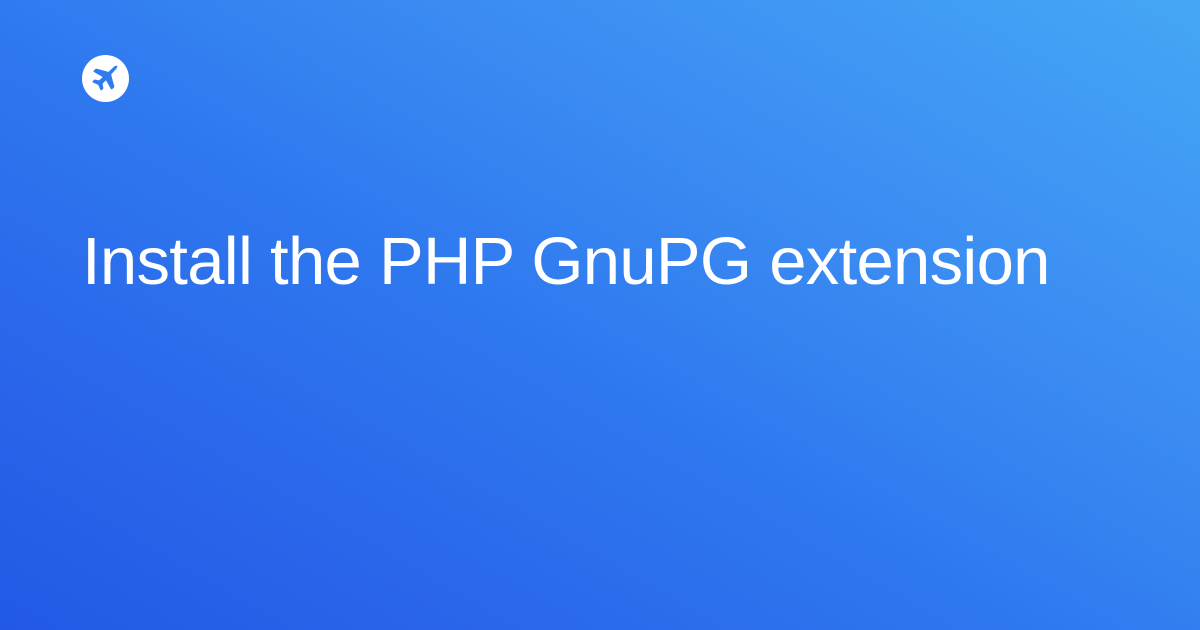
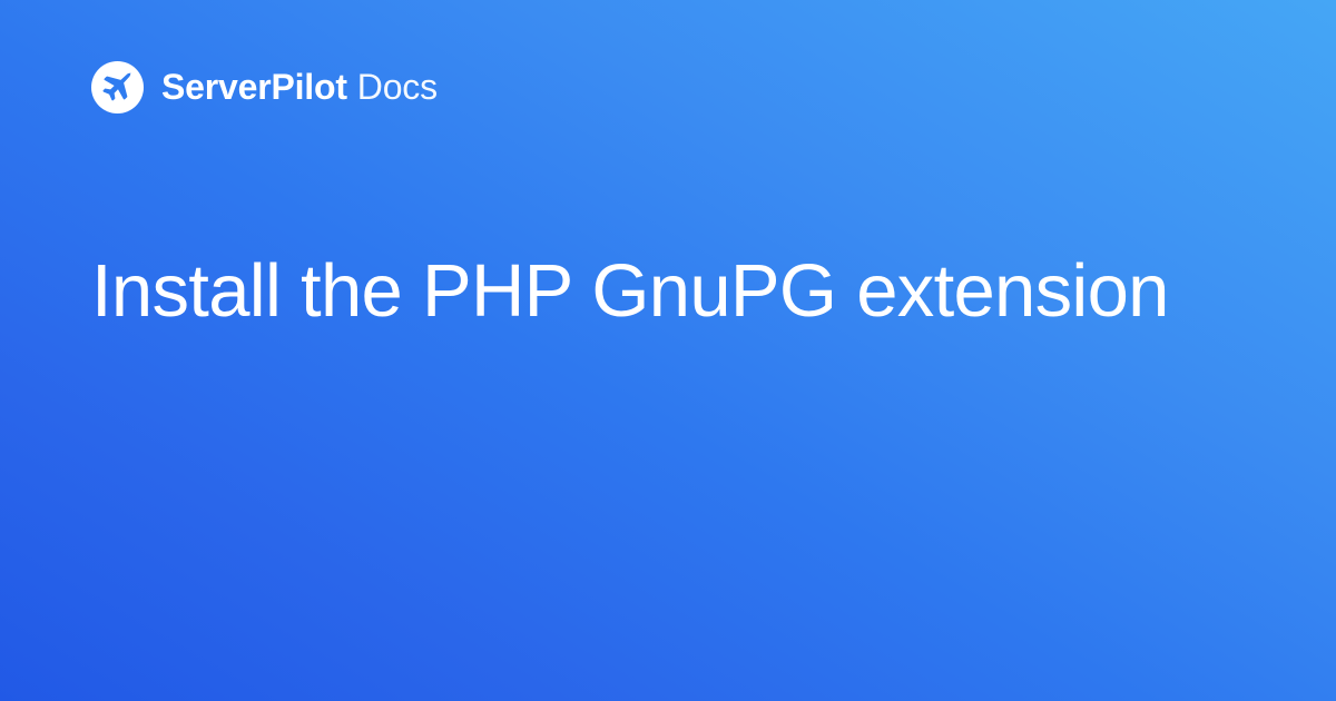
+ ServerPilot Docs
  Install the PHP GnuPG extension
